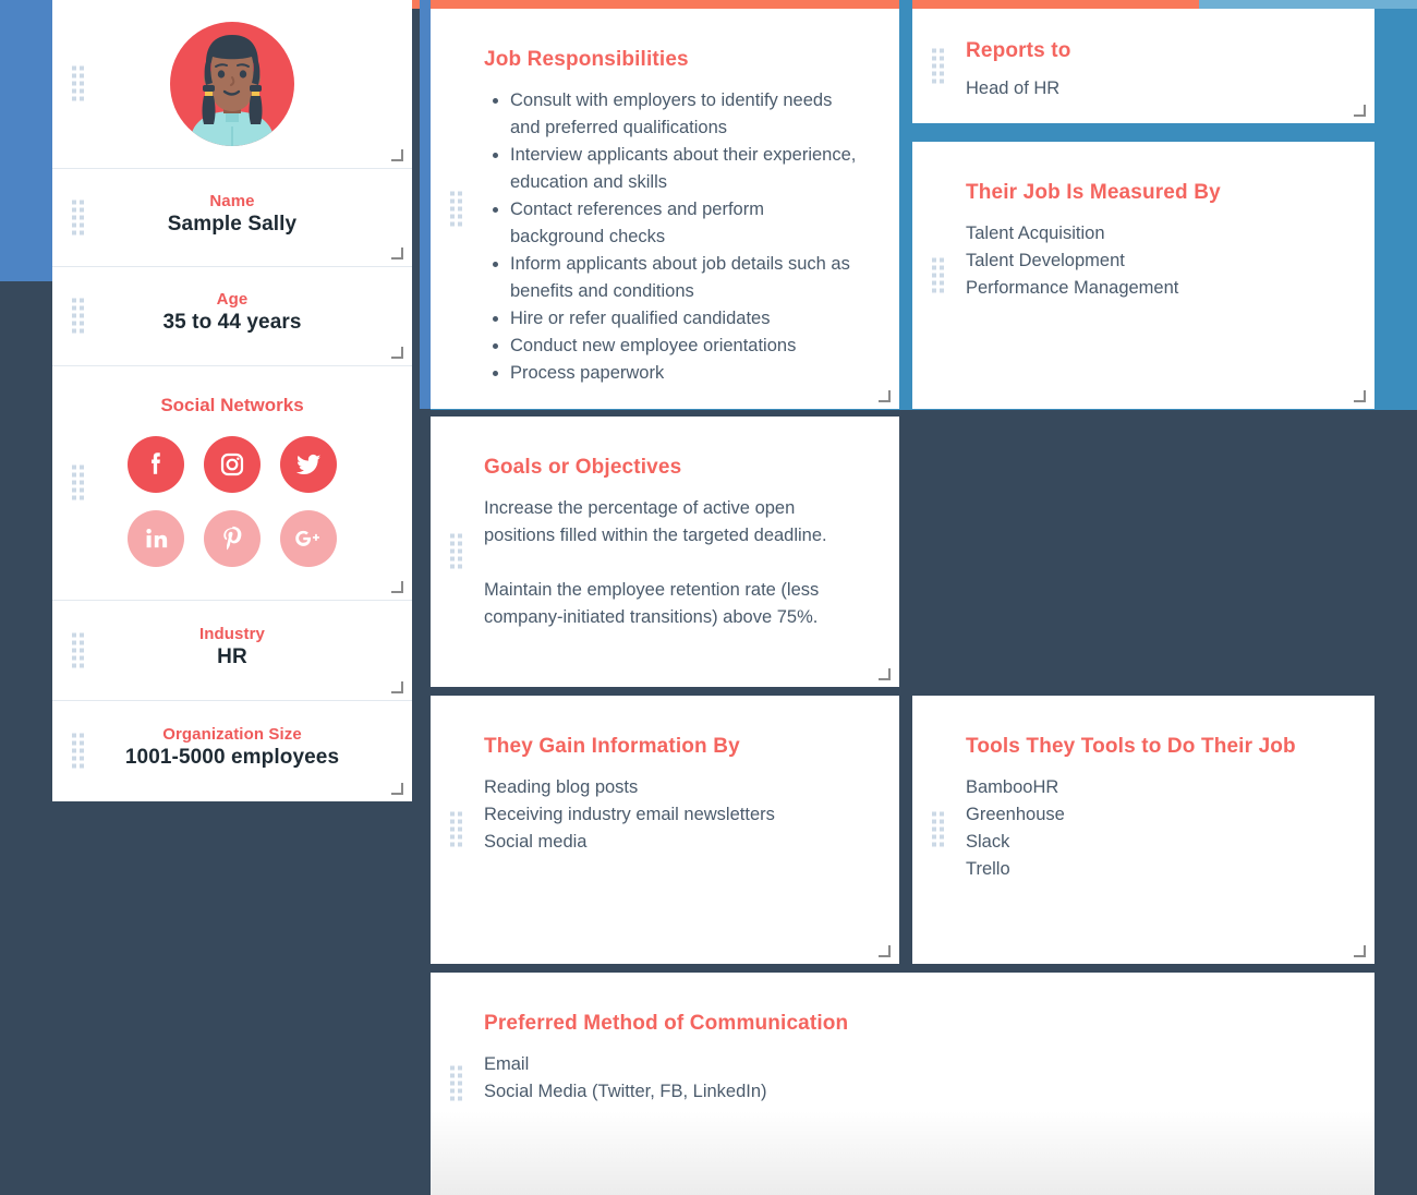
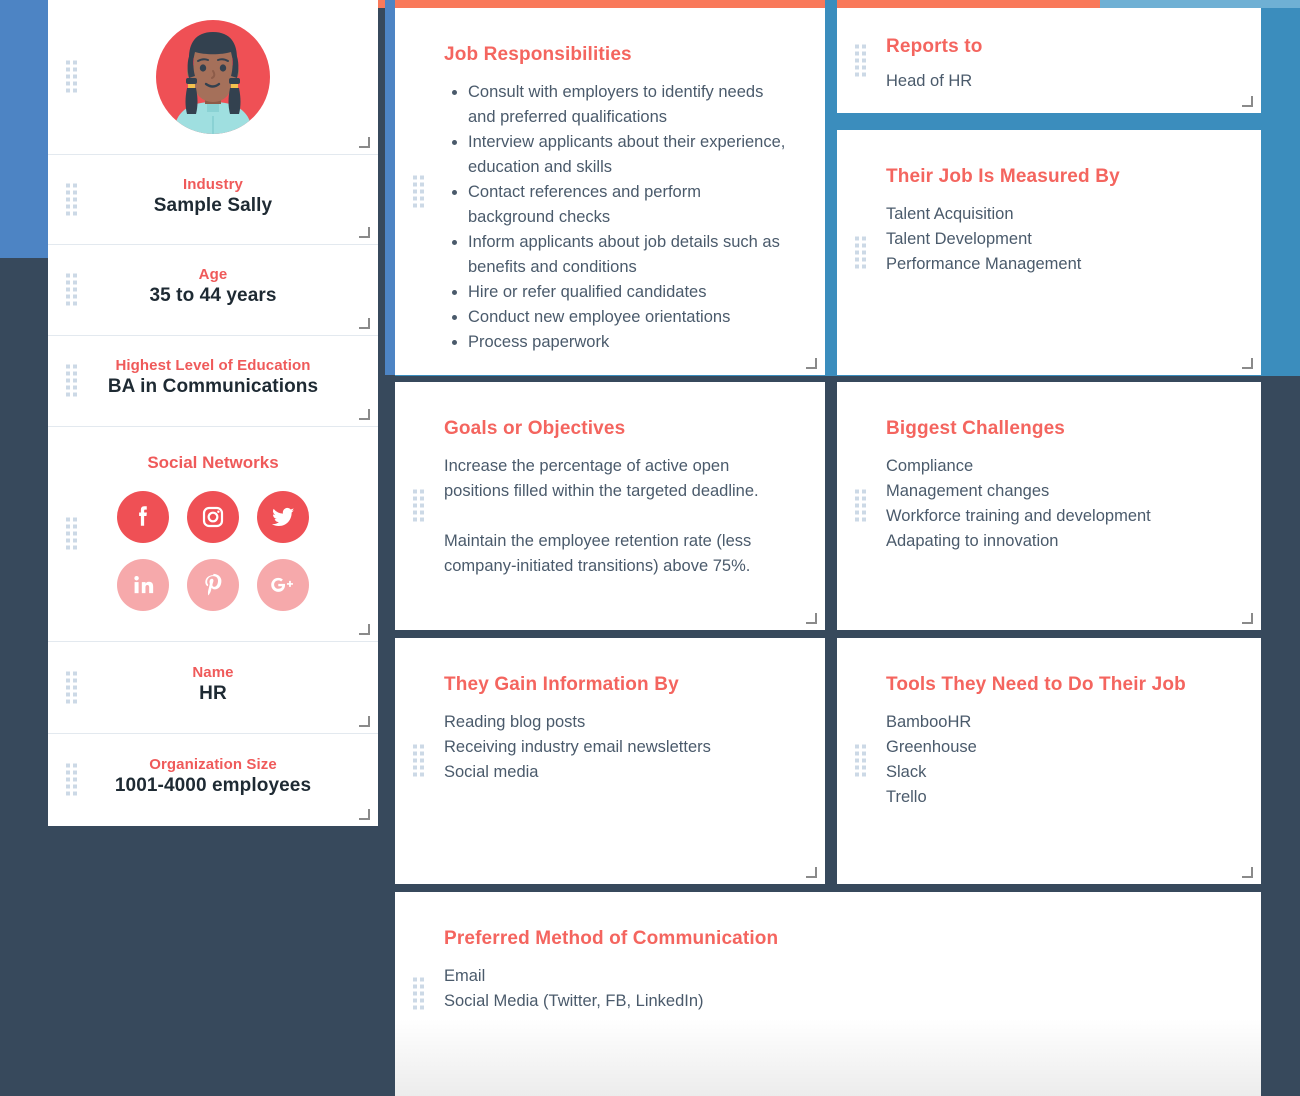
- Name
+ Industry
  Sample Sally
  Age
  35 to 44 years
+ Highest Level of Education
+ BA in Communications
  Social Networks
- Industry
+ Name
  HR
  Organization Size
- 1001-5000 employees
+ 1001-4000 employees
  Job Responsibilities
  Consult with employers to identify needs and preferred qualifications
  Interview applicants about their experience, education and skills
  Contact references and perform background checks
  Inform applicants about job details such as benefits and conditions
  Hire or refer qualified candidates
  Conduct new employee orientations
  Process paperwork
  Reports to
  Head of HR
  Their Job Is Measured By
  Talent Acquisition
  Talent Development
  Performance Management
  Goals or Objectives
  Increase the percentage of active open positions filled within the targeted deadline.
  Maintain the employee retention rate (less company-initiated transitions) above 75%.
+ Biggest Challenges
+ Compliance
+ Management changes
+ Workforce training and development
+ Adapating to innovation
  They Gain Information By
  Reading blog posts
  Receiving industry email newsletters
  Social media
- Tools They Tools to Do Their Job
+ Tools They Need to Do Their Job
  BambooHR
  Greenhouse
  Slack
  Trello
  Preferred Method of Communication
  Email
  Social Media (Twitter, FB, LinkedIn)
